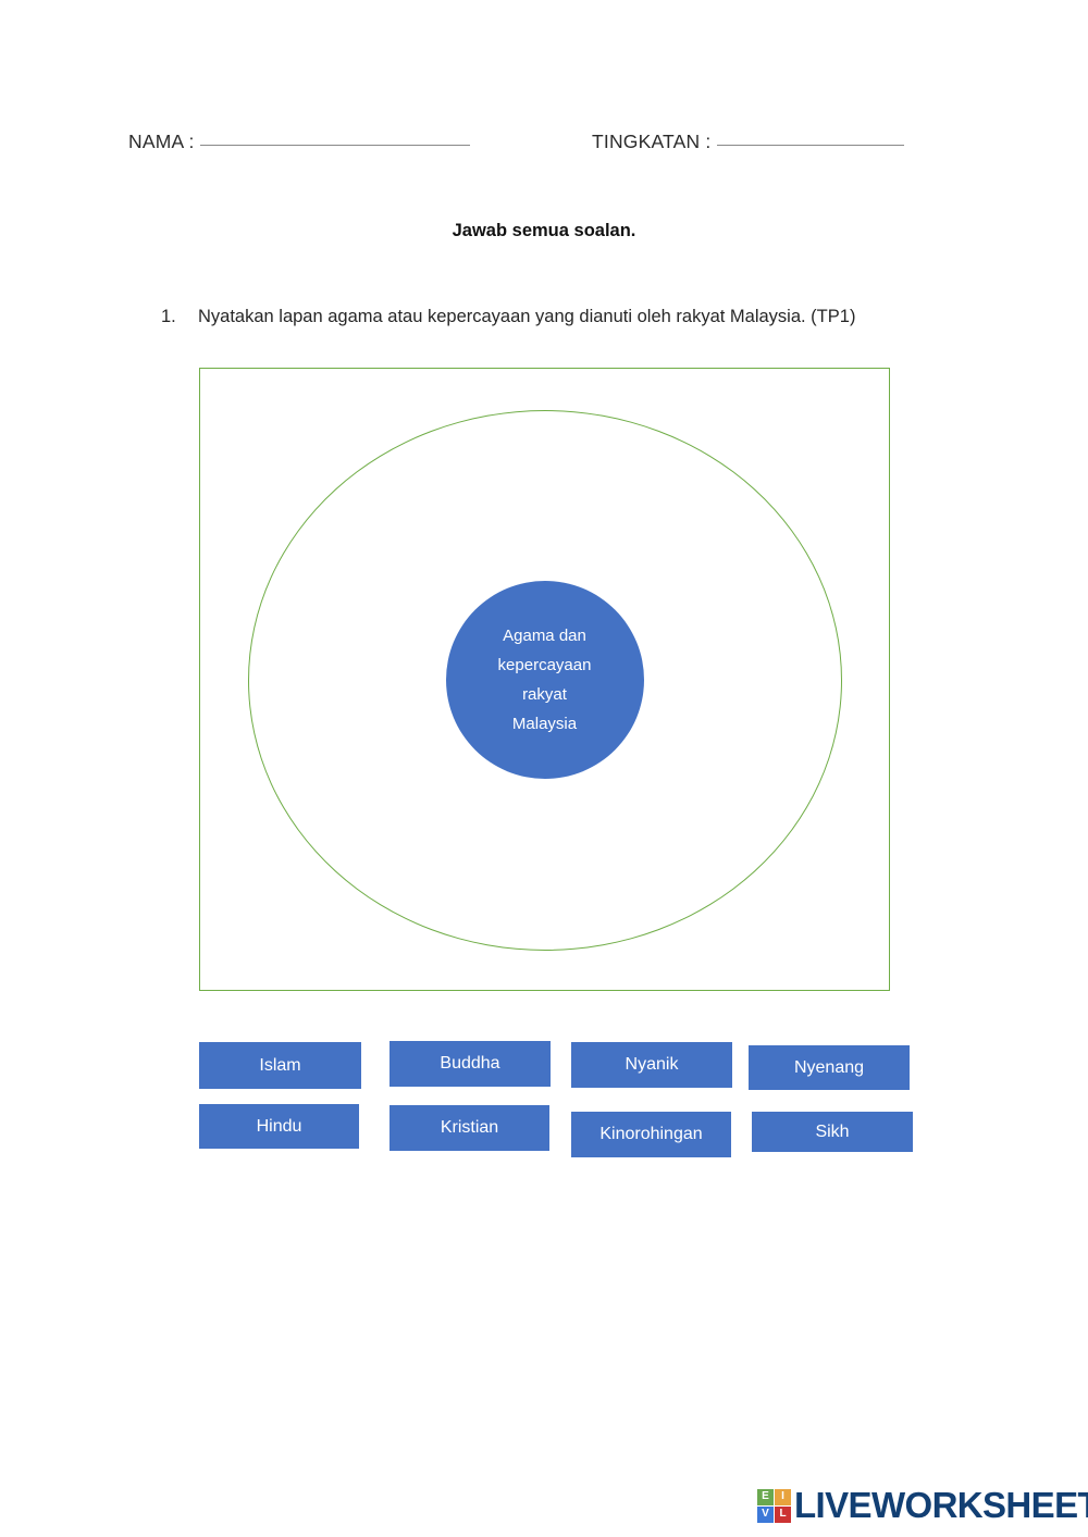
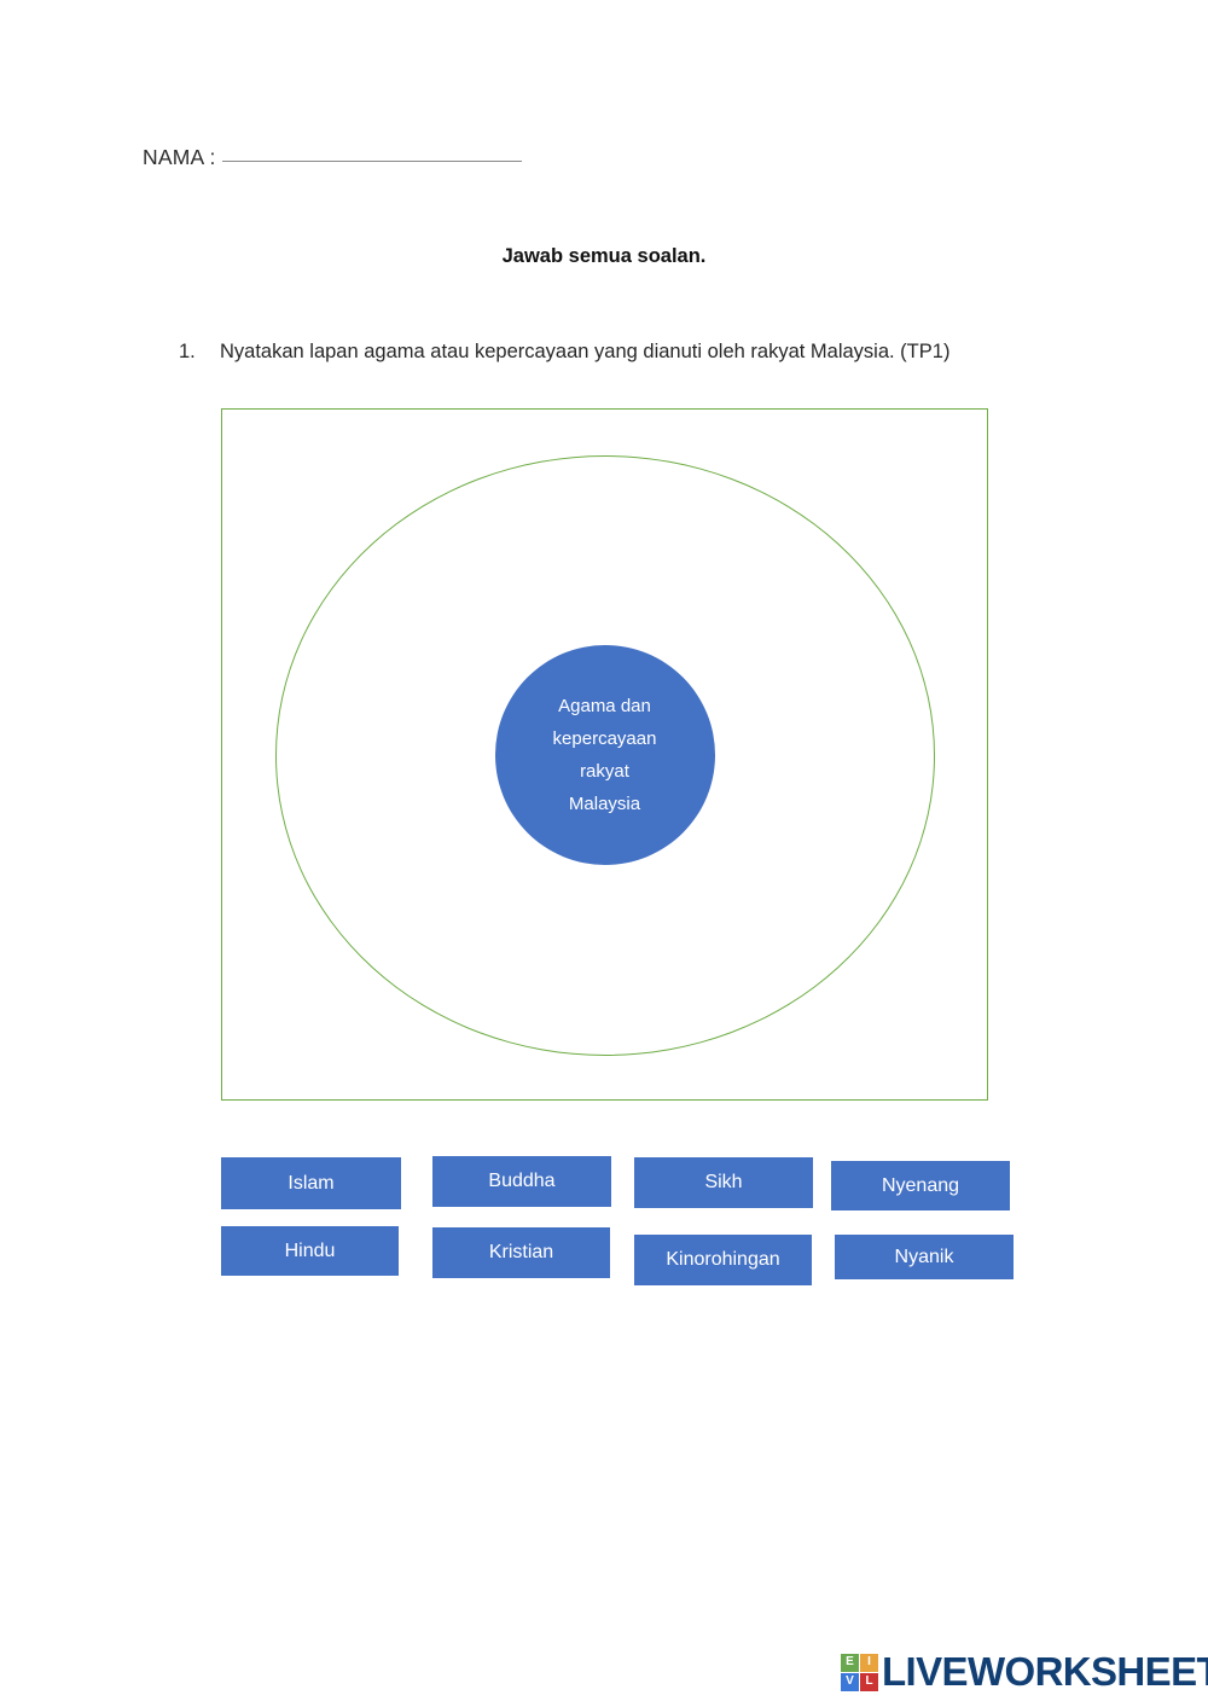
  NAMA :
- TINGKATAN :
  Jawab semua soalan.
  1.
  Nyatakan lapan agama atau kepercayaan yang dianuti oleh rakyat Malaysia. (TP1)
  Agama dan
  kepercayaan
  rakyat
  Malaysia
  Islam
  Buddha
- Nyanik
+ Sikh
  Nyenang
  Hindu
  Kristian
  Kinorohingan
- Sikh
+ Nyanik
  E
  I
  V
  L
  LIVEWORKSHEE
